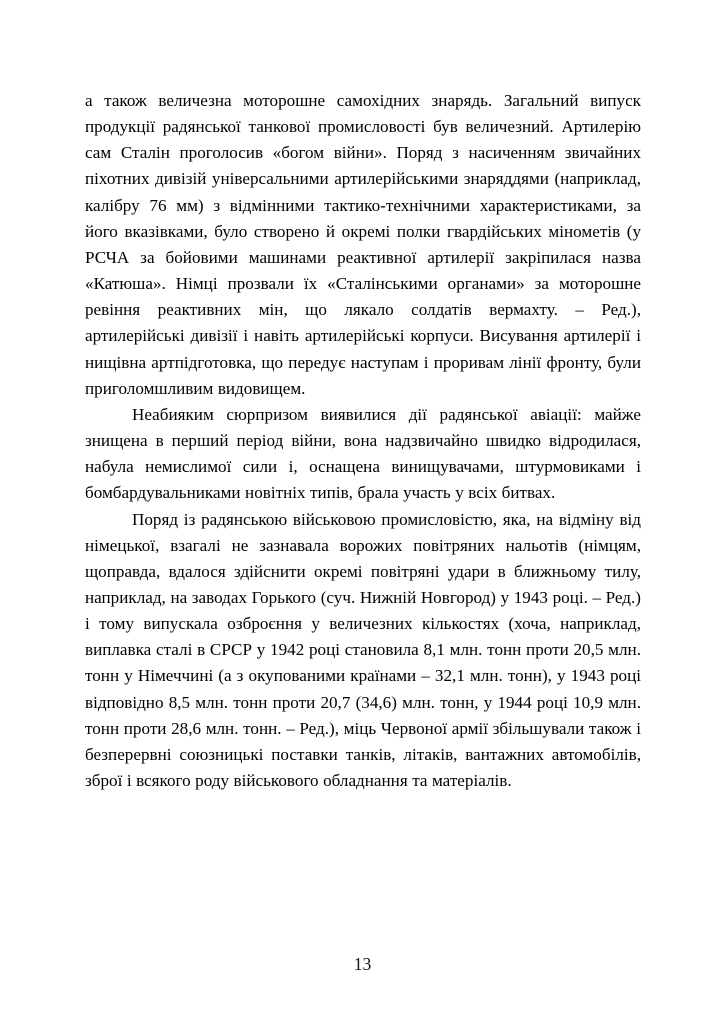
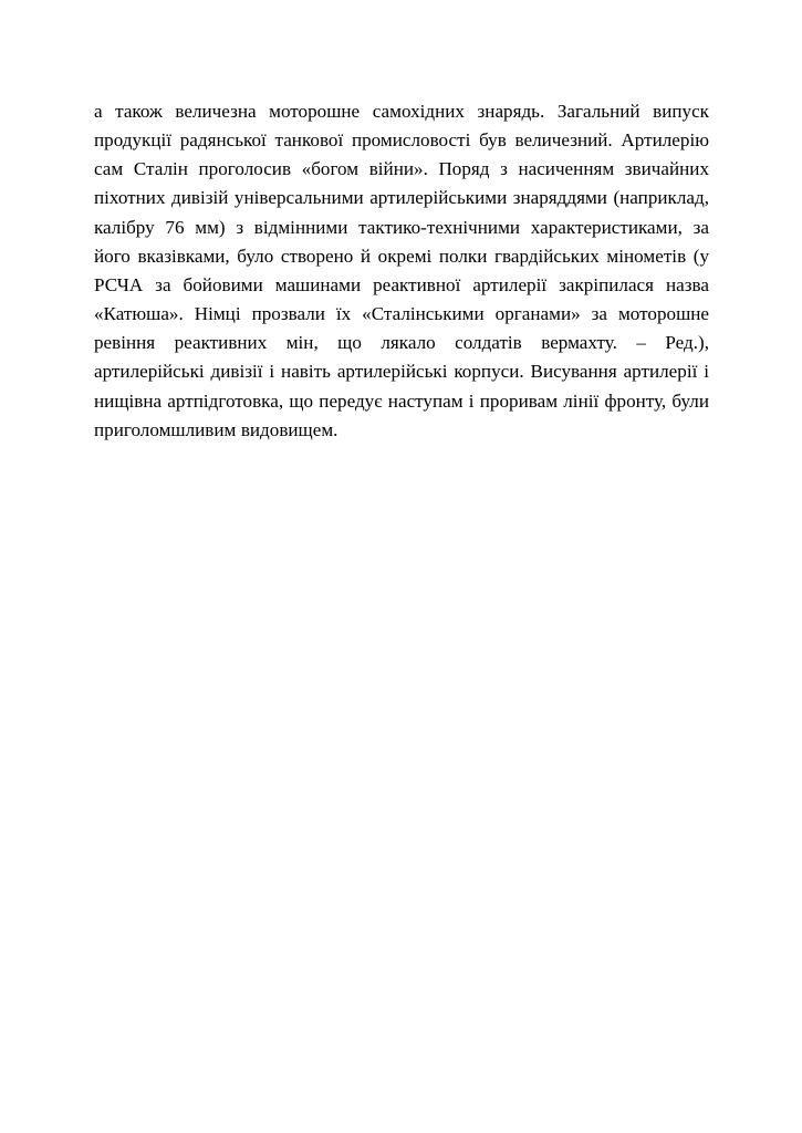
  а також величезна моторошне самохідних знарядь. Загальний випуск продукції радянської танкової промисловості був величезний. Артилерію сам Сталін проголосив «богом війни». Поряд з насиченням звичайних піхотних дивізій універсальними артилерійськими знаряддями (наприклад, калібру 76 мм) з відмінними тактико-технічними характеристиками, за його вказівками, було створено й окремі полки гвардійських мінометів (у РСЧА за бойовими машинами реактивної артилерії закріпилася назва «Катюша». Німці прозвали їх «Сталінськими органами» за моторошне ревіння реактивних мін, що лякало солдатів вермахту. – Ред.), артилерійські дивізії і навіть артилерійські корпуси. Висування артилерії і нищівна артпідготовка, що передує наступам і проривам лінії фронту, були приголомшливим видовищем.
- Неабияким сюрпризом виявилися дії радянської авіації: майже знищена в перший період війни, вона надзвичайно швидко відродилася, набула немислимої сили і, оснащена винищувачами, штурмовиками і бомбардувальниками новітніх типів, брала участь у всіх битвах.
- Поряд із радянською військовою промисловістю, яка, на відміну від німецької, взагалі не зазнавала ворожих повітряних нальотів (німцям, щоправда, вдалося здійснити окремі повітряні удари в ближньому тилу, наприклад, на заводах Горького (суч. Нижній Новгород) у 1943 році. – Ред.) і тому випускала озброєння у величезних кількостях (хоча, наприклад, виплавка сталі в СРСР у 1942 році становила 8,1 млн. тонн проти 20,5 млн. тонн у Німеччині (а з окупованими країнами – 32,1 млн. тонн), у 1943 році відповідно 8,5 млн. тонн проти 20,7 (34,6) млн. тонн, у 1944 році 10,9 млн. тонн проти 28,6 млн. тонн. – Ред.), міць Червоної армії збільшували також і безперервні союзницькі поставки танків, літаків, вантажних автомобілів, зброї і всякого роду військового обладнання та матеріалів.
- 13
